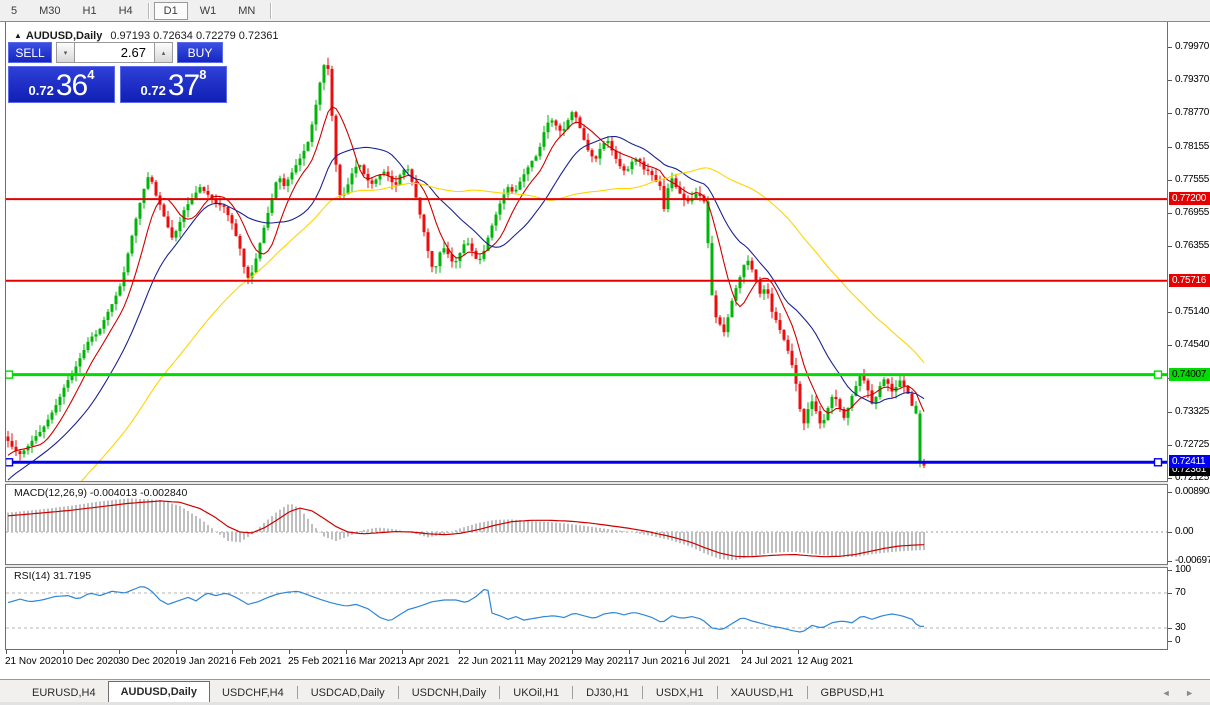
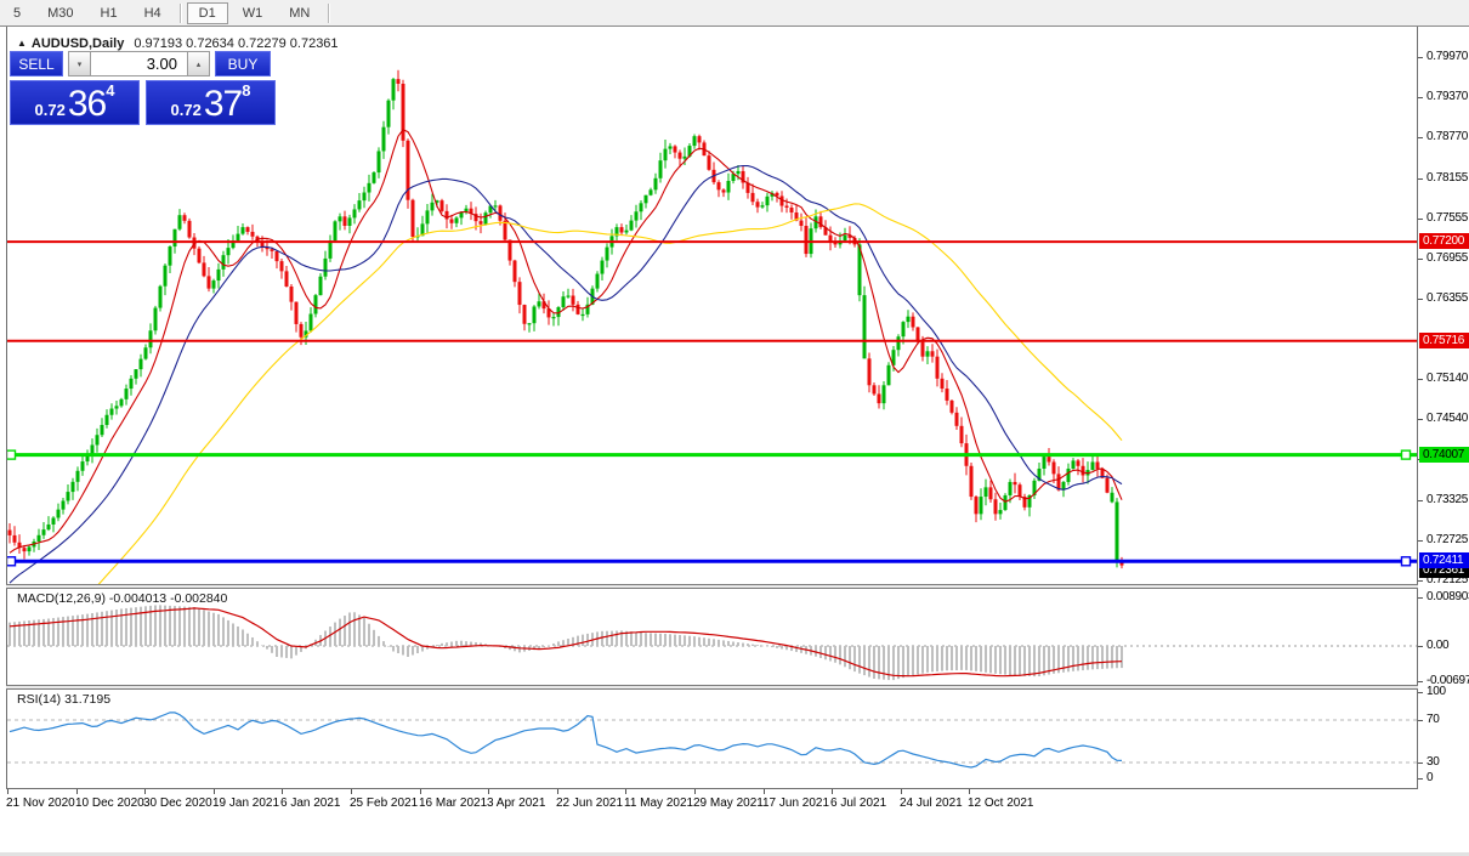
  5
  M30
  H1
  H4
  D1
  W1
  MN
  ▲ AUDUSD,Daily 0.97193 0.72634 0.72279 0.72361
  SELL
- 2.67
+ 3.00
  BUY
  0.72
  36
  4
  0.72
  37
  8
  MACD(12,26,9) -0.004013 -0.002840
  RSI(14) 31.7195
  0.79970
  0.79370
  0.78770
  0.78155
  0.77555
  0.76955
  0.76355
  0.75140
  0.74540
  0.73325
  0.72725
  0.72125
  0.00890
  0.00
  -0.00697
  100
  70
  30
  0
  0.72361
  0.77200
  0.75716
  0.74007
  0.72411
  21 Nov 2020
  10 Dec 2020
  30 Dec 2020
  19 Jan 2021
- 6 Feb 2021
+ 6 Jan 2021
  25 Feb 2021
  16 Mar 2021
  3 Apr 2021
  22 Jun 2021
  11 May 2021
  29 May 2021
  17 Jun 2021
  6 Jul 2021
  24 Jul 2021
- 12 Aug 2021
+ 12 Oct 2021
- EURUSD,H4
- AUDUSD,Daily
- USDCHF,H4
- USDCAD,Daily
- USDCNH,Daily
- UKOil,H1
- DJ30,H1
- USDX,H1
- XAUUSD,H1
- GBPUSD,H1
- ◄ ►
